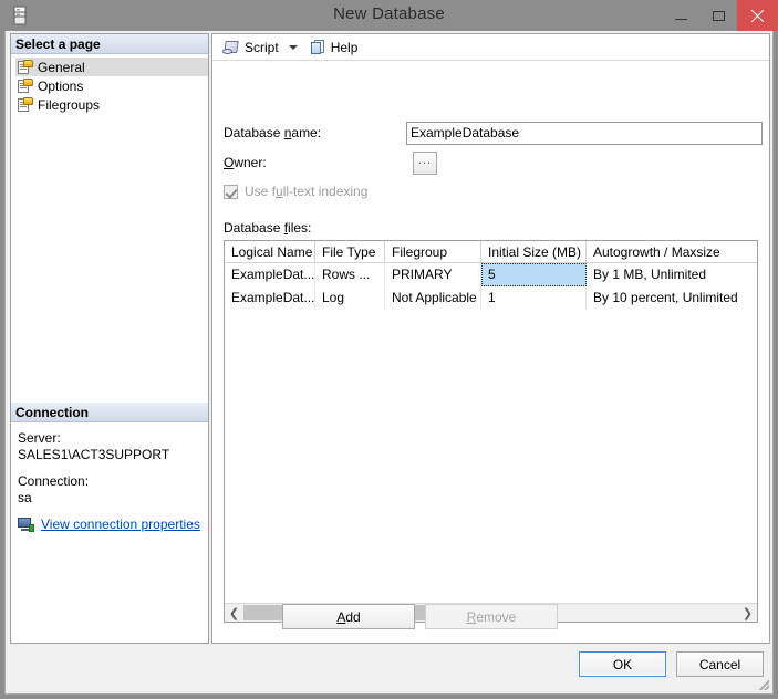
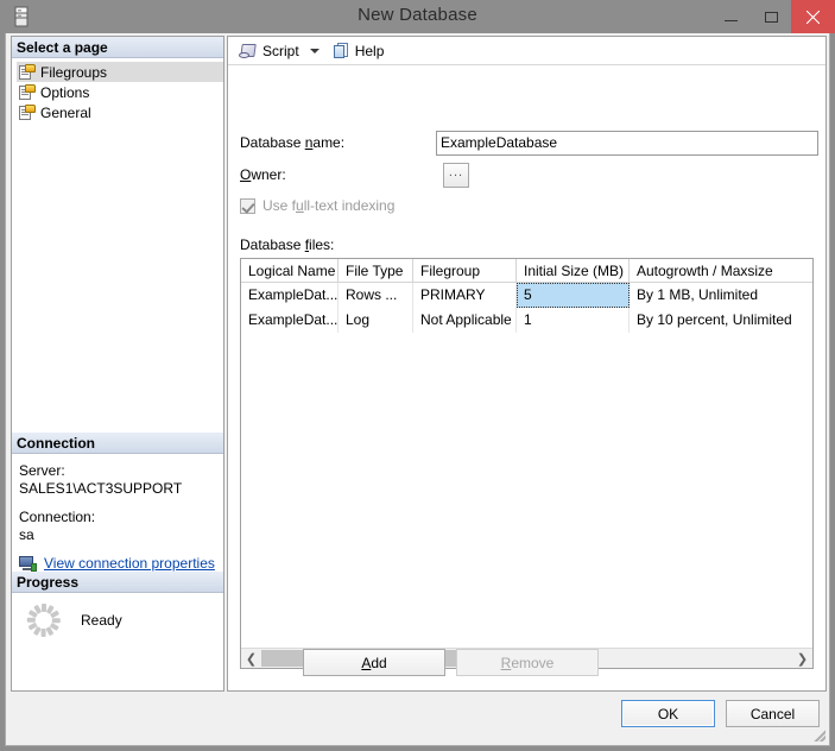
  New Database
  Select a page
- General
+ Filegroups
  Options
- Filegroups
+ General
  Connection
  Server:
  SALES1\ACT3SUPPORT
  Connection:
  sa
  View connection properties
+ Progress
+ Ready
  Script
  Help
  Database name:
  ExampleDatabase
  Owner:
  ...
  Use full-text indexing
  Database files:
  Logical Name
  File Type
  Filegroup
  Initial Size (MB)
  Autogrowth / Maxsize
  ExampleDat...
  Rows ...
  PRIMARY
  5
  By 1 MB, Unlimited
  ExampleDat...
  Log
  Not Applicable
  1
  By 10 percent, Unlimited
  ❮
  ❯
  A
  dd
  R
  emove
  OK
  Cancel
